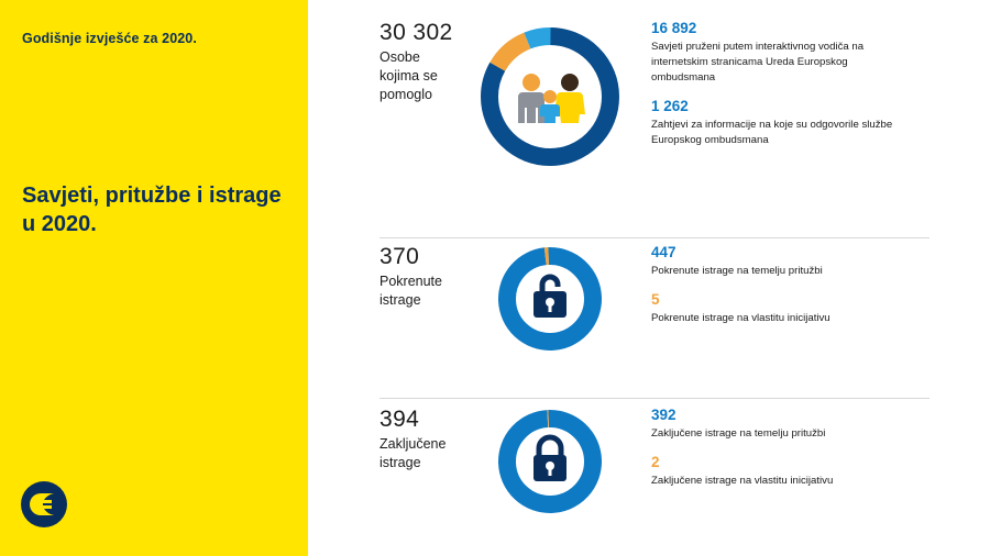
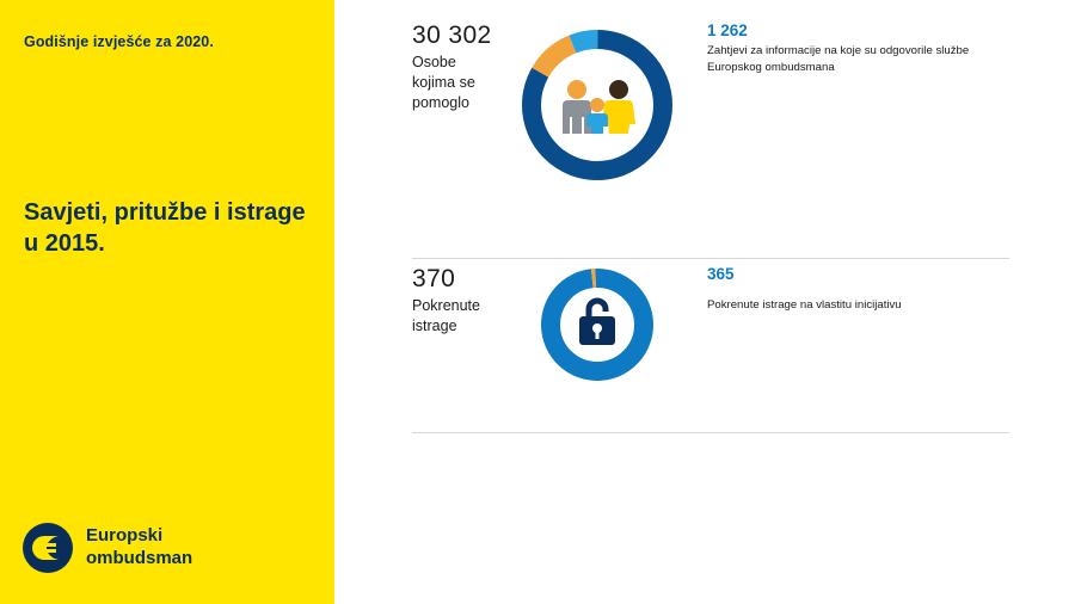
  Godišnje izvješće za 2020.
- Savjeti, pritužbe i istrage u 2020.
+ Savjeti, pritužbe i istrage u 2015.
+ Europski
+ ombudsman
  30 302
  Osobe kojima se pomoglo
- 16 892
- Savjeti pruženi putem interaktivnog vodiča na internetskim stranicama Ureda Europskog ombudsmana
  1 262
  Zahtjevi za informacije na koje su odgovorile službe Europskog ombudsmana
  370
  Pokrenute istrage
- 447
+ 365
- Pokrenute istrage na temelju pritužbi
- 5
  Pokrenute istrage na vlastitu inicijativu
- 394
- Zaključene istrage
- 392
- Zaključene istrage na temelju pritužbi
- 2
- Zaključene istrage na vlastitu inicijativu
